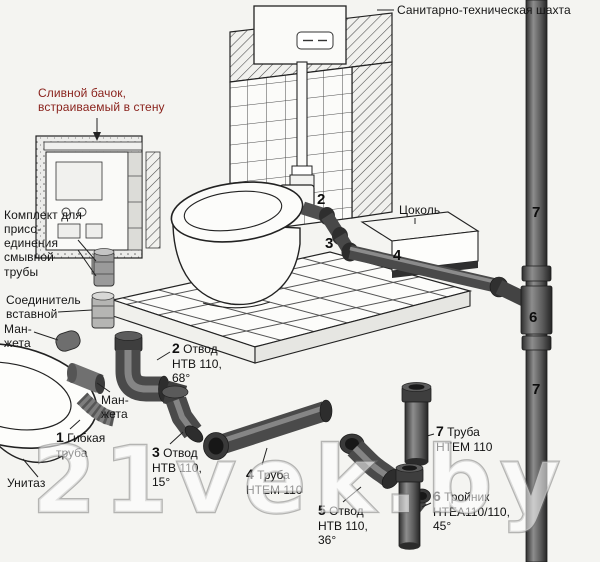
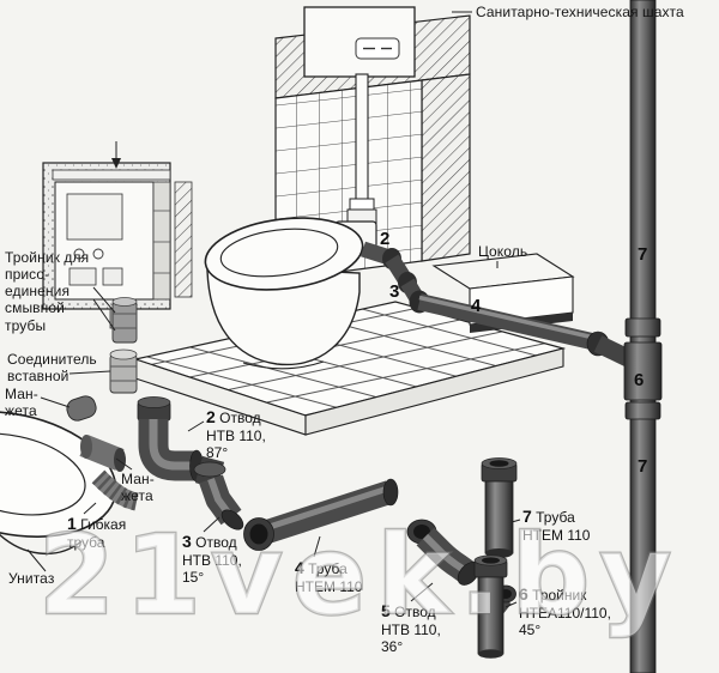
  Санитарно-техническая шахта
- Сливной бачок, встраиваемый в стену
- Комплект для присо-единения смывной трубы
+ Тройник для присо-единения смывной трубы
  Соединитель вставной
  Ман-жета
  Цоколь
  Ман-жета
  Унитаз
  1 Гибкая труба
- 2 Отвод НТВ 110, 68°
+ 2 Отвод НТВ 110, 87°
  3 Отвод НТВ 110, 15°
  4 Труба НТЕМ 110
  5 Отвод НТВ 110, 36°
  6 Тройник НТЕА110/110, 45°
  7 Труба НТЕМ 110
  2
  3
  4
  6
  7
  7
  21vek.by
